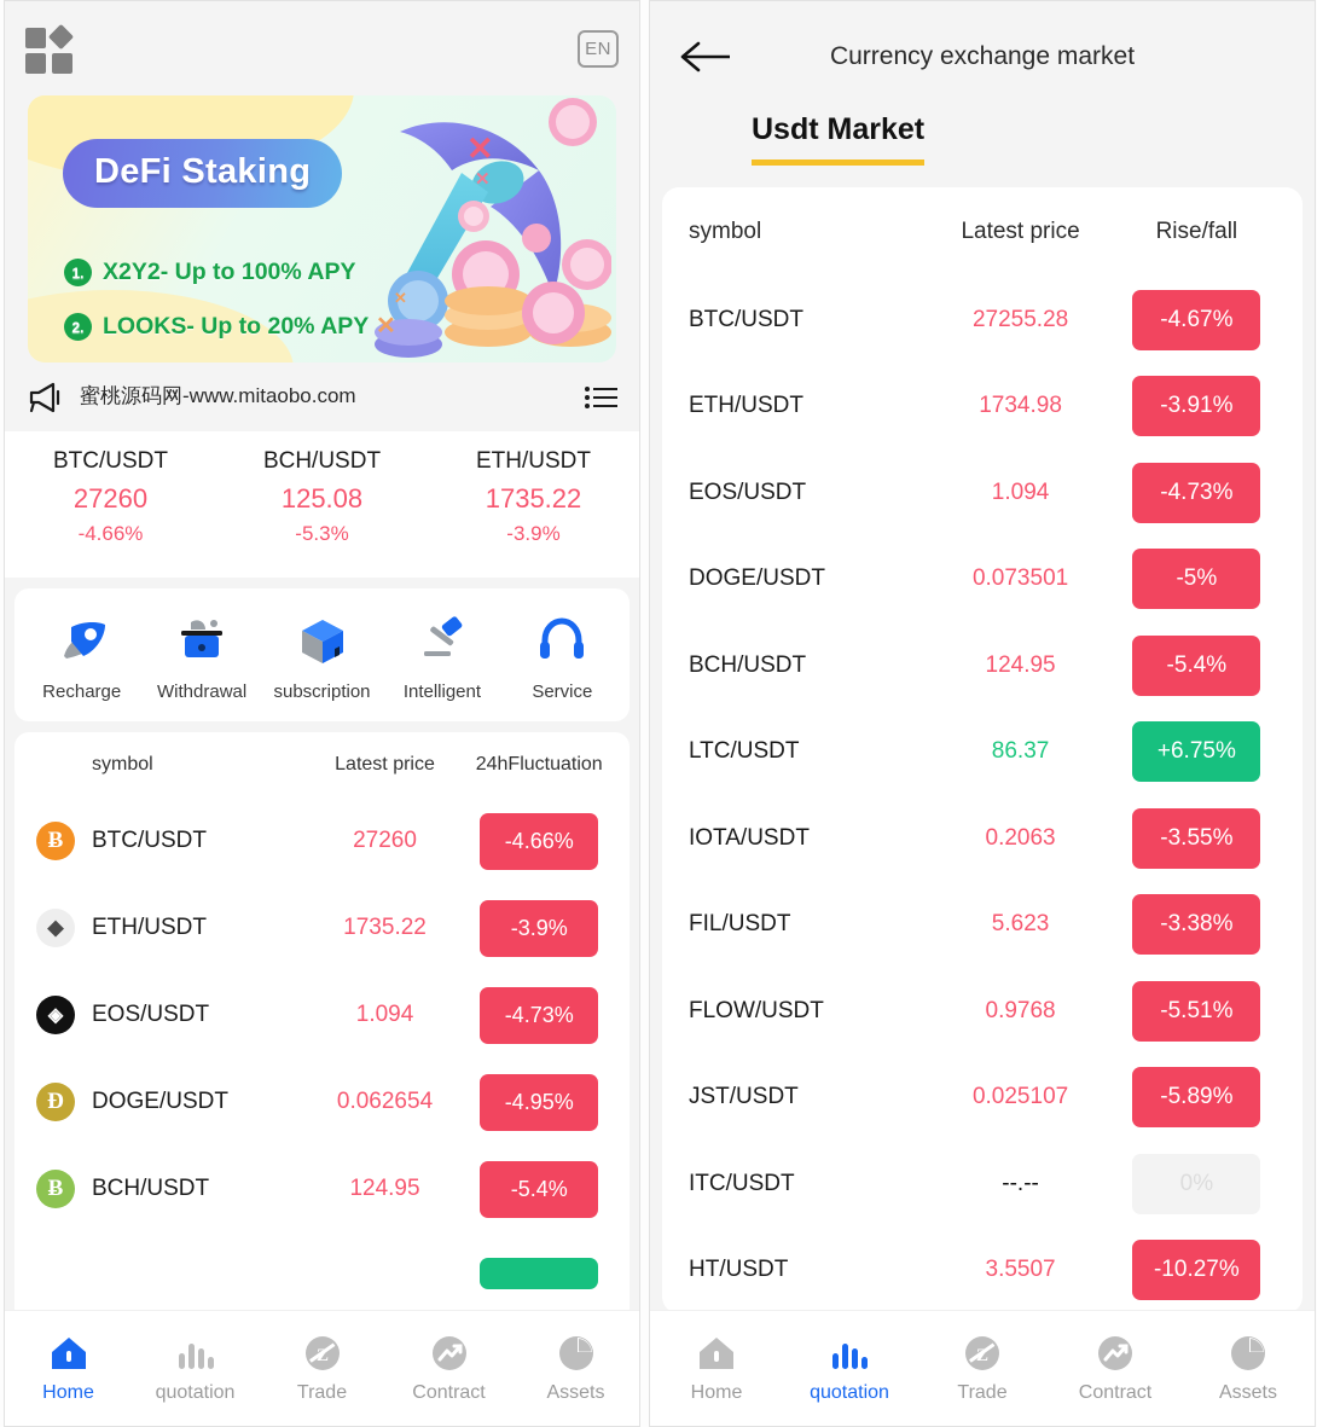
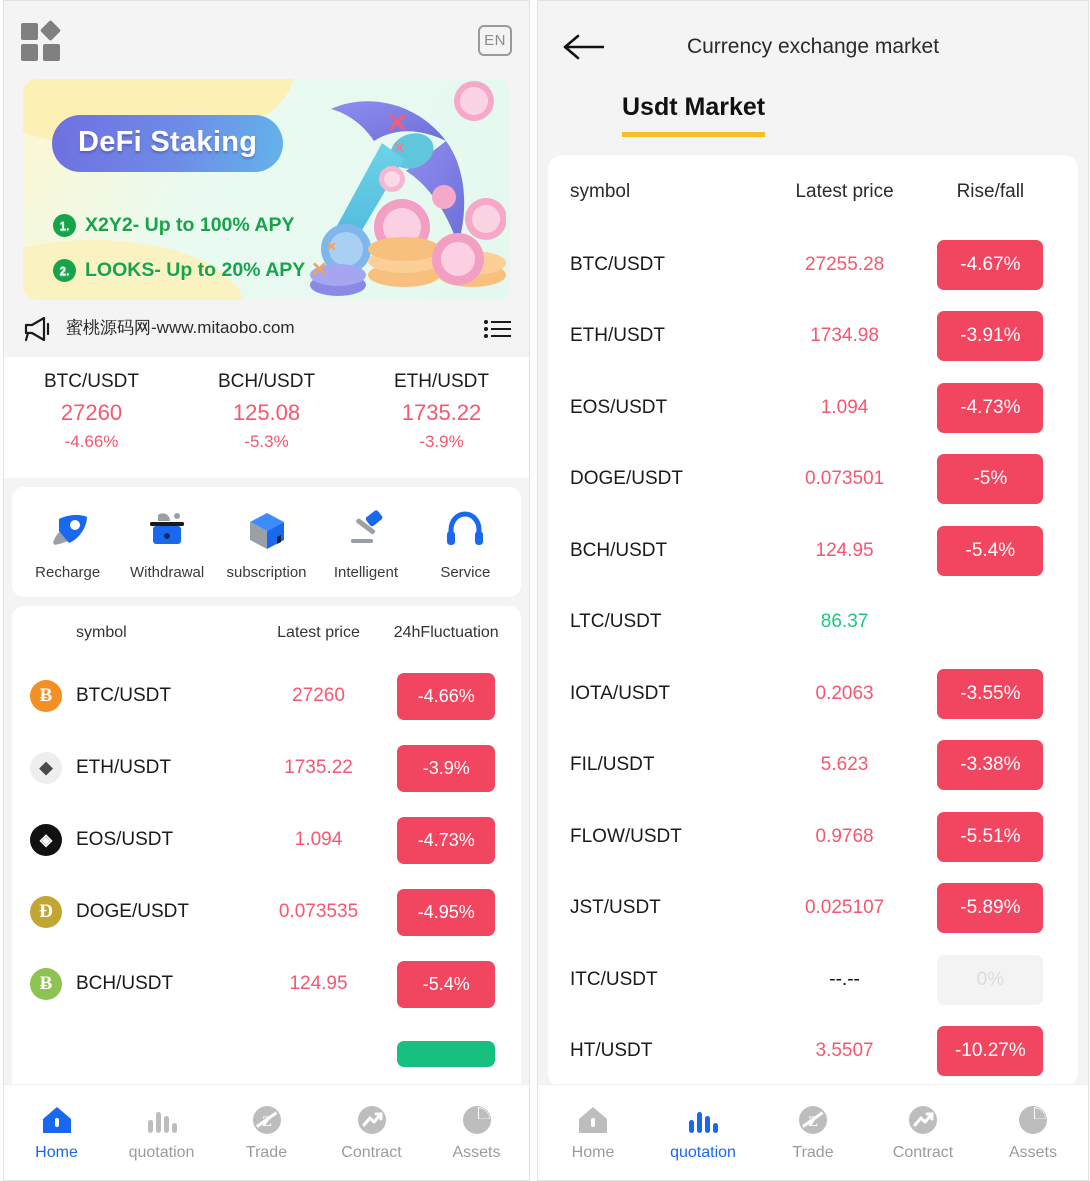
  EN
  ✕
  ✕
  ✕
  ✕
  DeFi Staking
  1.
  X2Y2- Up to 100% APY
  2.
  LOOKS- Up to 20% APY
  蜜桃源码网-www.mitaobo.com
  BTC/USDT
  27260
  -4.66%
  BCH/USDT
  125.08
  -5.3%
  ETH/USDT
  1735.22
  -3.9%
  Recharge
  Withdrawal
  subscription
  Intelligent
  Service
  symbol
  Latest price
  24hFluctuation
  Ƀ
  BTC/USDT
  27260
  -4.66%
  ◆
  ETH/USDT
  1735.22
  -3.9%
  ◈
  EOS/USDT
  1.094
  -4.73%
  Ð
  DOGE/USDT
- 0.062654
+ 0.073535
  -4.95%
  Ƀ
  BCH/USDT
  124.95
  -5.4%
  Home
  quotation
  Z
  Trade
  Contract
  Assets
  Currency exchange market
  Usdt Market
  symbol
  Latest price
  Rise/fall
  BTC/USDT
  27255.28
  -4.67%
  ETH/USDT
  1734.98
  -3.91%
  EOS/USDT
  1.094
  -4.73%
  DOGE/USDT
  0.073501
  -5%
  BCH/USDT
  124.95
  -5.4%
  LTC/USDT
  86.37
- +6.75%
  IOTA/USDT
  0.2063
  -3.55%
  FIL/USDT
  5.623
  -3.38%
  FLOW/USDT
  0.9768
  -5.51%
  JST/USDT
  0.025107
  -5.89%
  ITC/USDT
  --.--
  HT/USDT
  3.5507
  -10.27%
  Home
  quotation
  Z
  Trade
  Contract
  Assets
